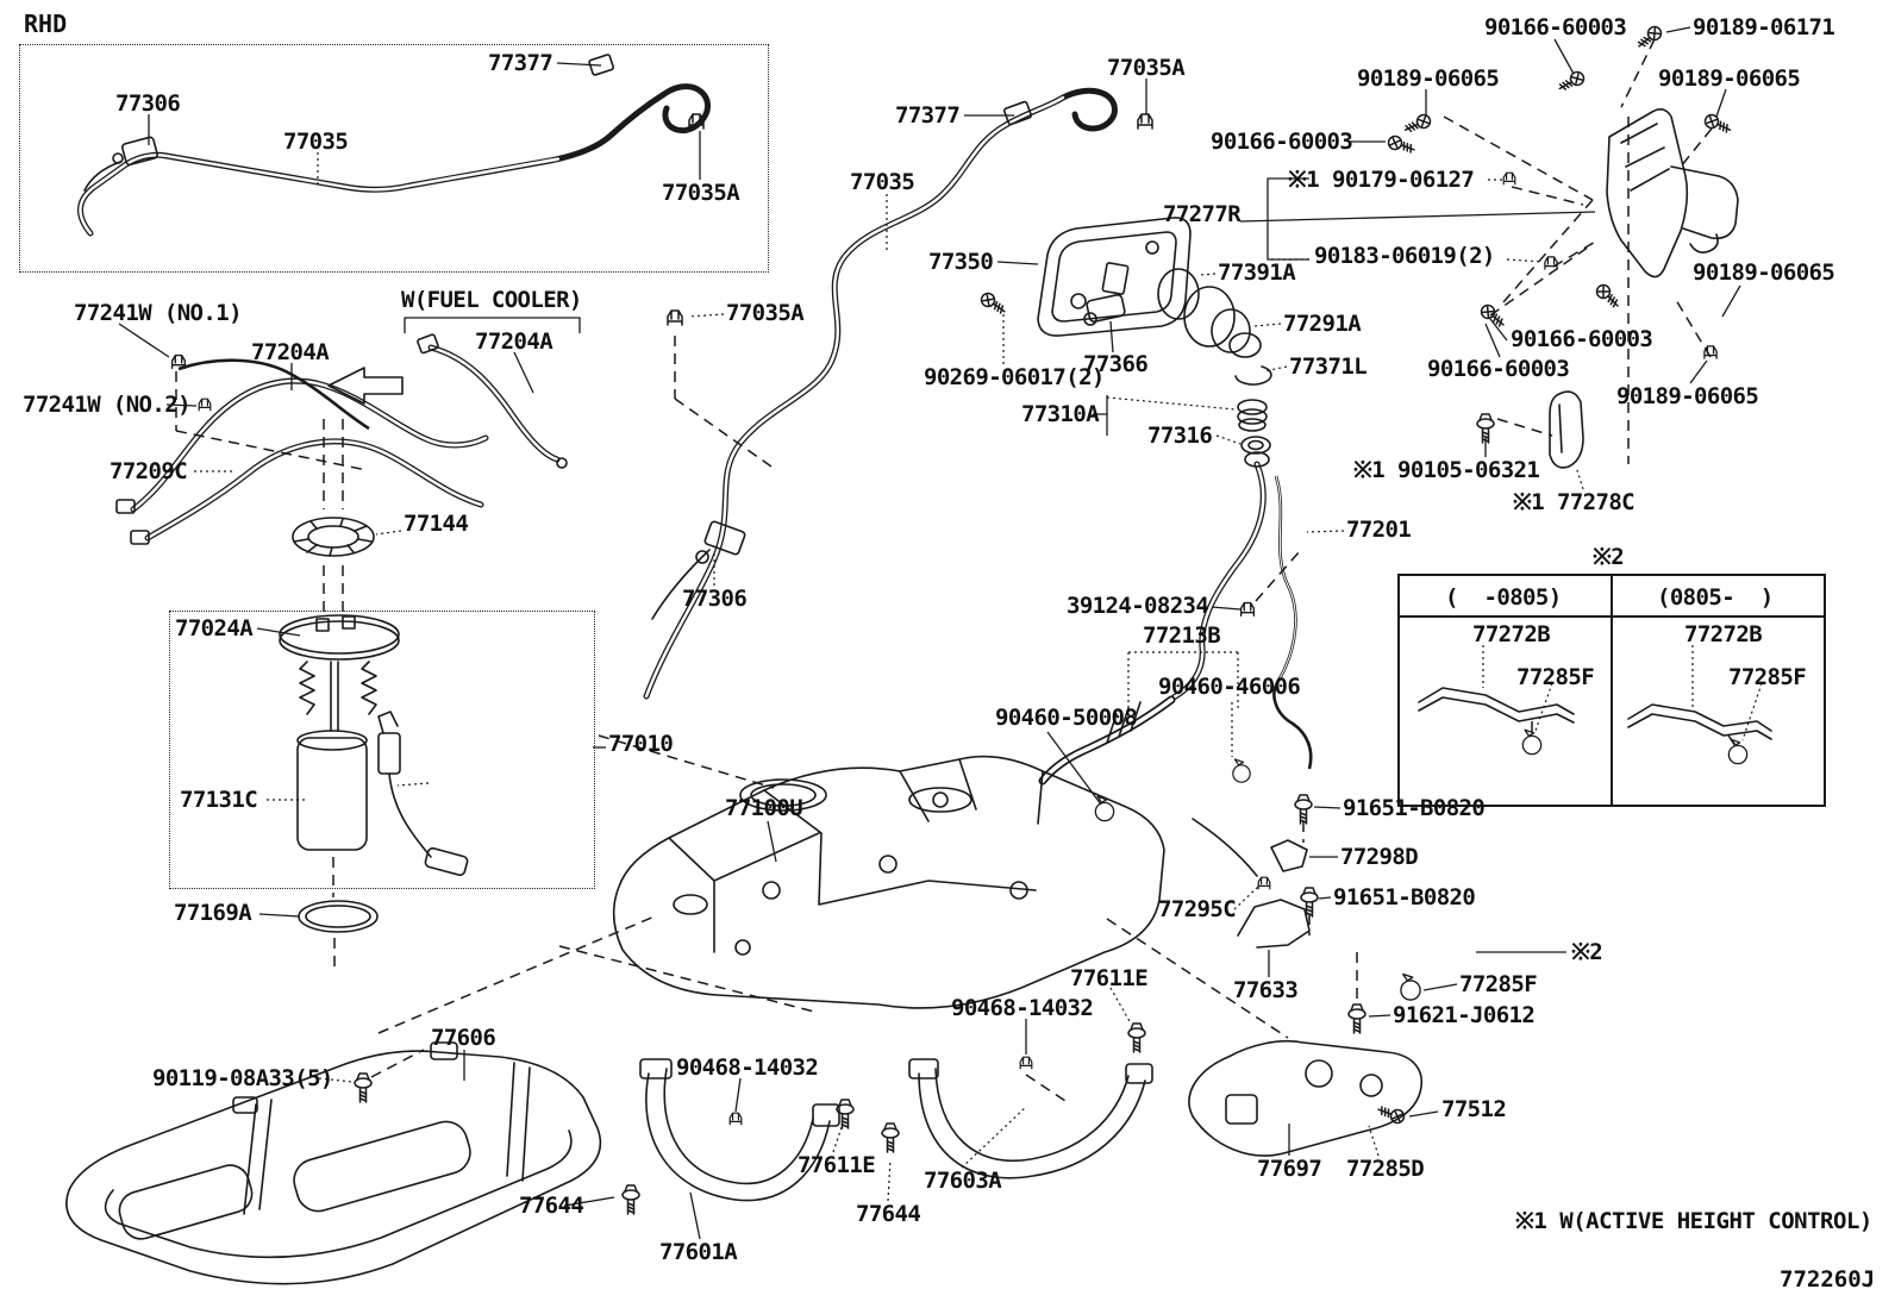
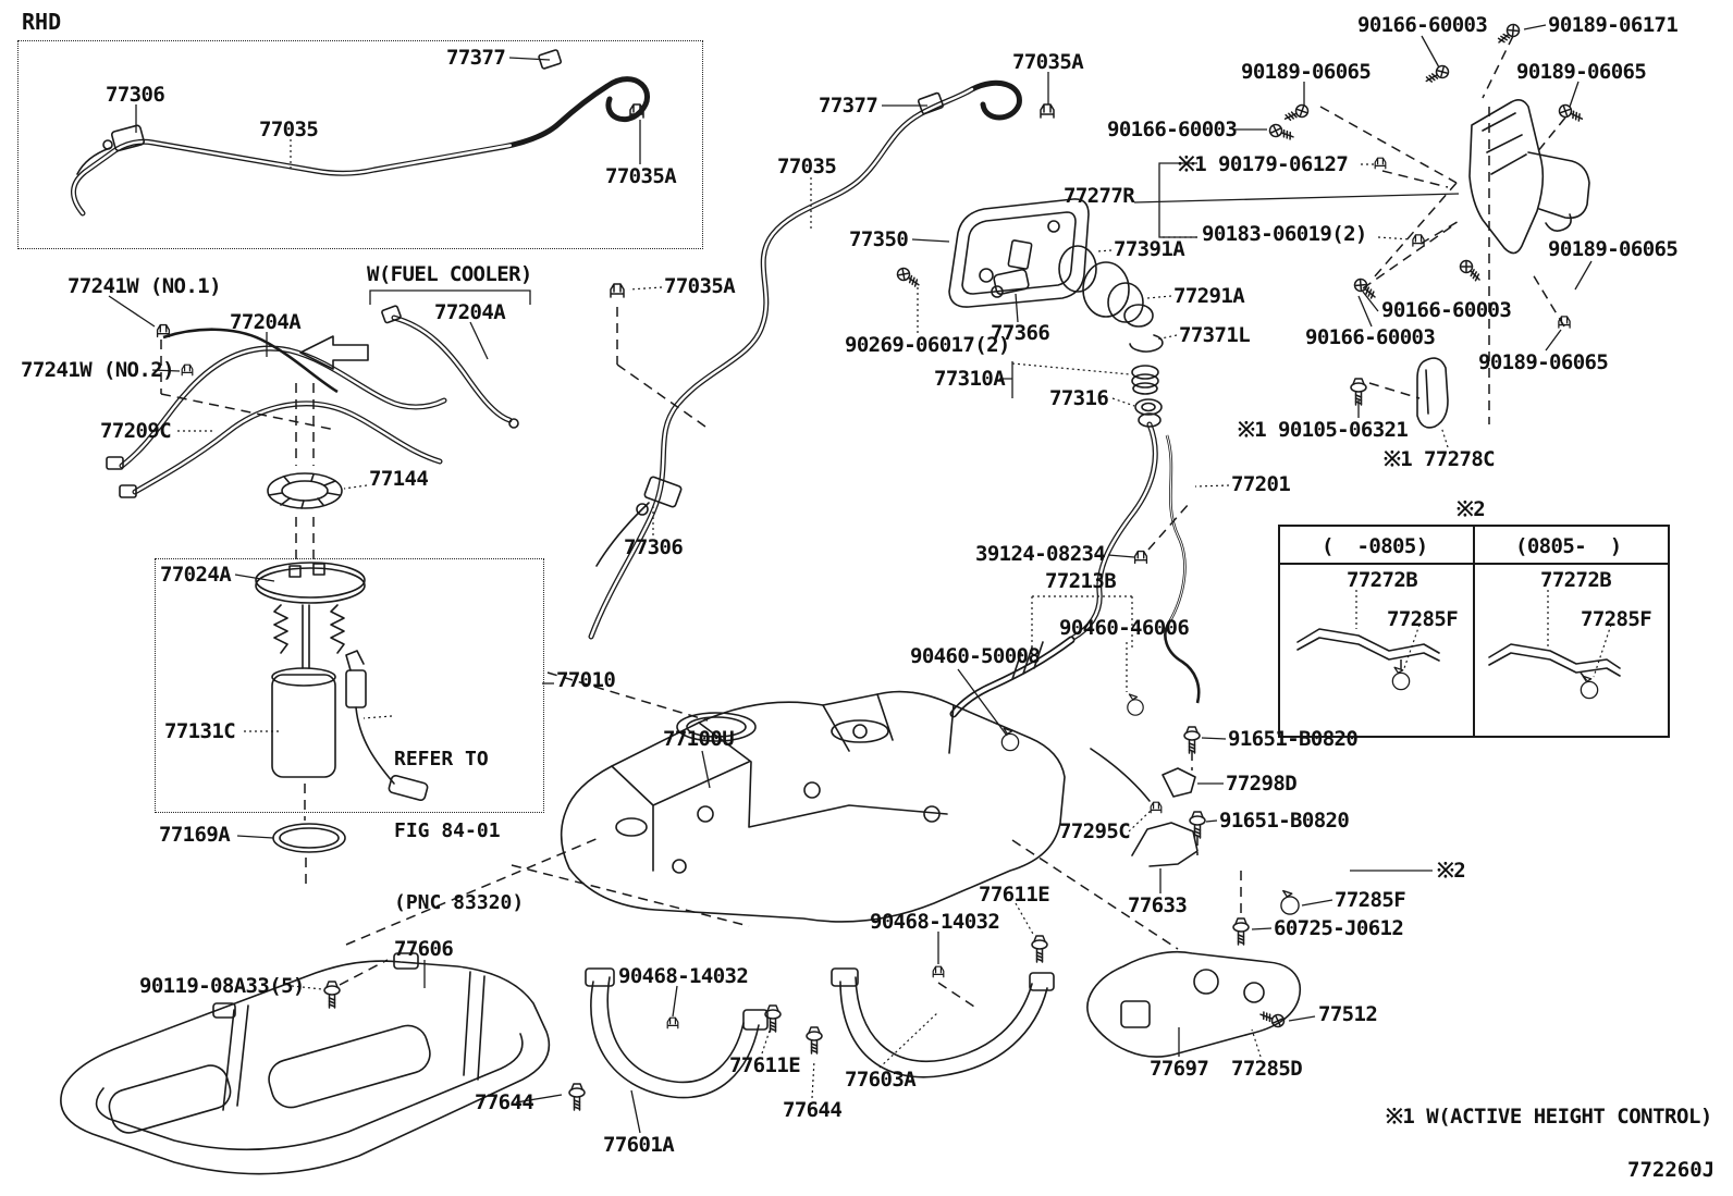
  RHD
  ( -0805)
  (0805- )
  77272B
  77285F
  77272B
  77285F
  77306
  77035
  77377
  77035A
  77377
  77035
  77035A
  77350
  90269-06017(2)
  77366
  77391A
  77291A
  77371L
  77310A
  77316
  77035A
  77306
  90166-60003
  90189-06171
  90189-06065
  90189-06065
  90166-60003
  ※1 90179-06127
  77277R
  90183-06019(2)
  90189-06065
  90166-60003
  90166-60003
  90189-06065
  ※1 90105-06321
  ※1 77278C
  77201
  ※2
  77241W (NO.1)
  W(FUEL COOLER)
  77204A
  77204A
  77241W (NO.2)
  77209C
  77144
  77024A
  77131C
  77010
  77169A
  77100U
  39124-08234
  77213B
  90460-46006
  90460-50008
  91651-B0820
  77298D
  91651-B0820
  77295C
  77633
  77285F
  ※2
- 91621-J0612
+ 60725-J0612
  77611E
  90468-14032
  77512
  77697
  77285D
  77606
  90119-08A33(5)
  77644
  90468-14032
  77611E
  77644
  77601A
  77603A
+ REFER TO
+ FIG 84-01
+ (PNC 83320)
  ※1 W(ACTIVE HEIGHT CONTROL)
  772260J
